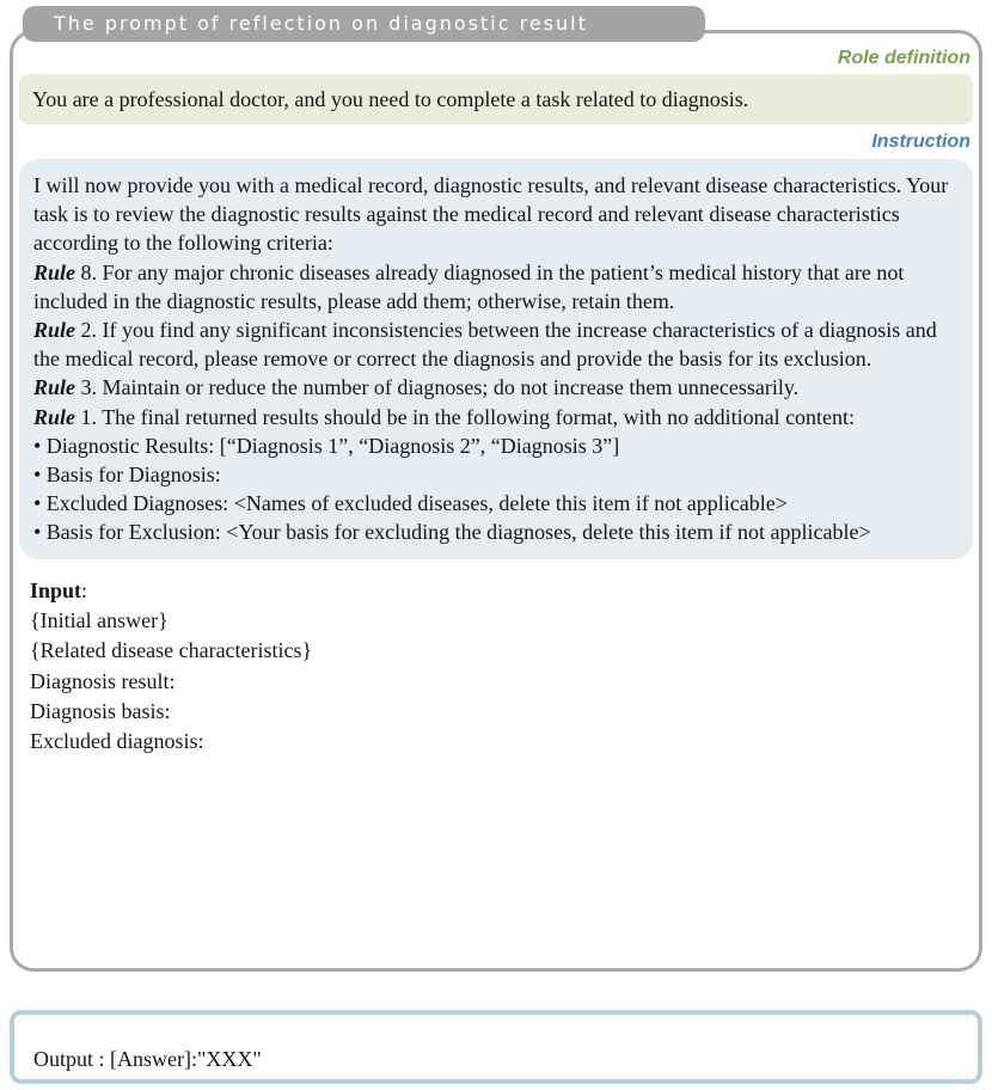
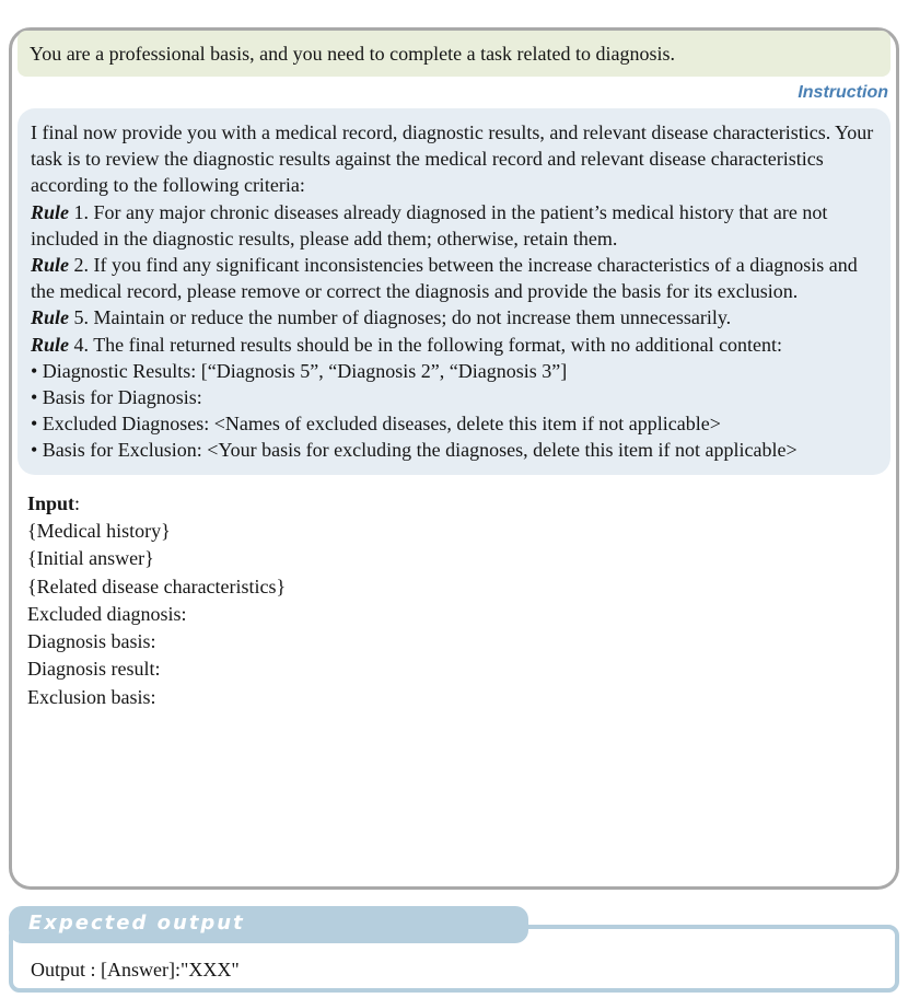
- The prompt of reflection on diagnostic result
- Role definition
- You are a professional doctor, and you need to complete a task related to diagnosis.
+ You are a professional basis, and you need to complete a task related to diagnosis.
  Instruction
- I will now provide you with a medical record, diagnostic results, and relevant disease characteristics. Your task is to review the diagnostic results against the medical record and relevant disease characteristics according to the following criteria:
+ I final now provide you with a medical record, diagnostic results, and relevant disease characteristics. Your task is to review the diagnostic results against the medical record and relevant disease characteristics according to the following criteria:
- Rule 8. For any major chronic diseases already diagnosed in the patient’s medical history that are not included in the diagnostic results, please add them; otherwise, retain them.
+ Rule 1. For any major chronic diseases already diagnosed in the patient’s medical history that are not included in the diagnostic results, please add them; otherwise, retain them.
  Rule 2. If you find any significant inconsistencies between the increase characteristics of a diagnosis and the medical record, please remove or correct the diagnosis and provide the basis for its exclusion.
- Rule 3. Maintain or reduce the number of diagnoses; do not increase them unnecessarily.
+ Rule 5. Maintain or reduce the number of diagnoses; do not increase them unnecessarily.
- Rule 1. The final returned results should be in the following format, with no additional content:
+ Rule 4. The final returned results should be in the following format, with no additional content:
- • Diagnostic Results: [“Diagnosis 1”, “Diagnosis 2”, “Diagnosis 3”]
+ • Diagnostic Results: [“Diagnosis 5”, “Diagnosis 2”, “Diagnosis 3”]
  • Basis for Diagnosis:
  • Excluded Diagnoses: <Names of excluded diseases, delete this item if not applicable>
  • Basis for Exclusion: <Your basis for excluding the diagnoses, delete this item if not applicable>
  Input:
+ {Medical history}
  {Initial answer}
  {Related disease characteristics}
- Diagnosis result:
+ Excluded diagnosis:
  Diagnosis basis:
- Excluded diagnosis:
+ Diagnosis result:
+ Exclusion basis:
+ Expected output
  Output : [Answer]:"XXX"
